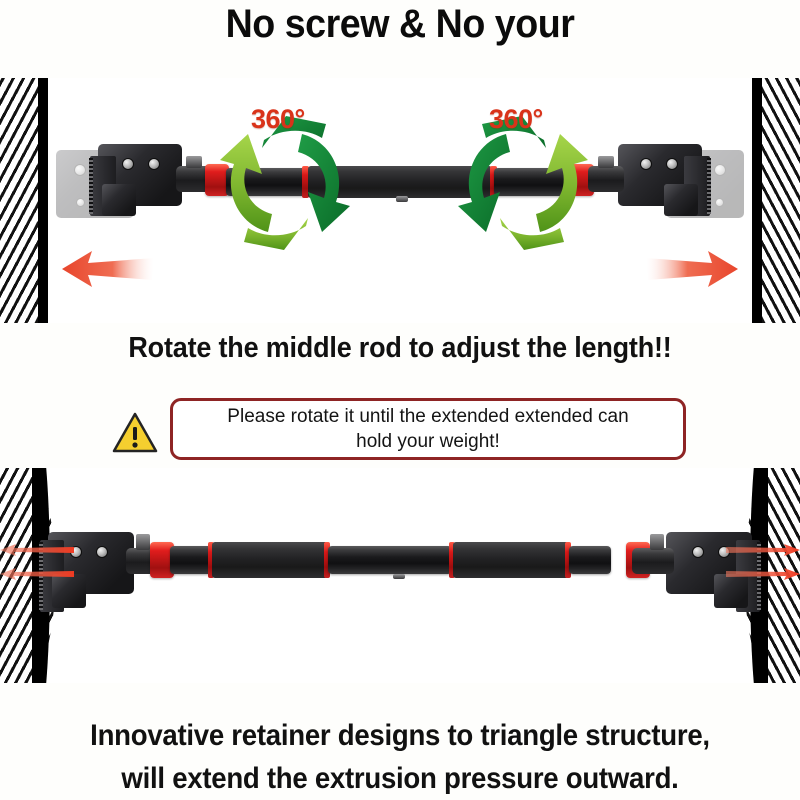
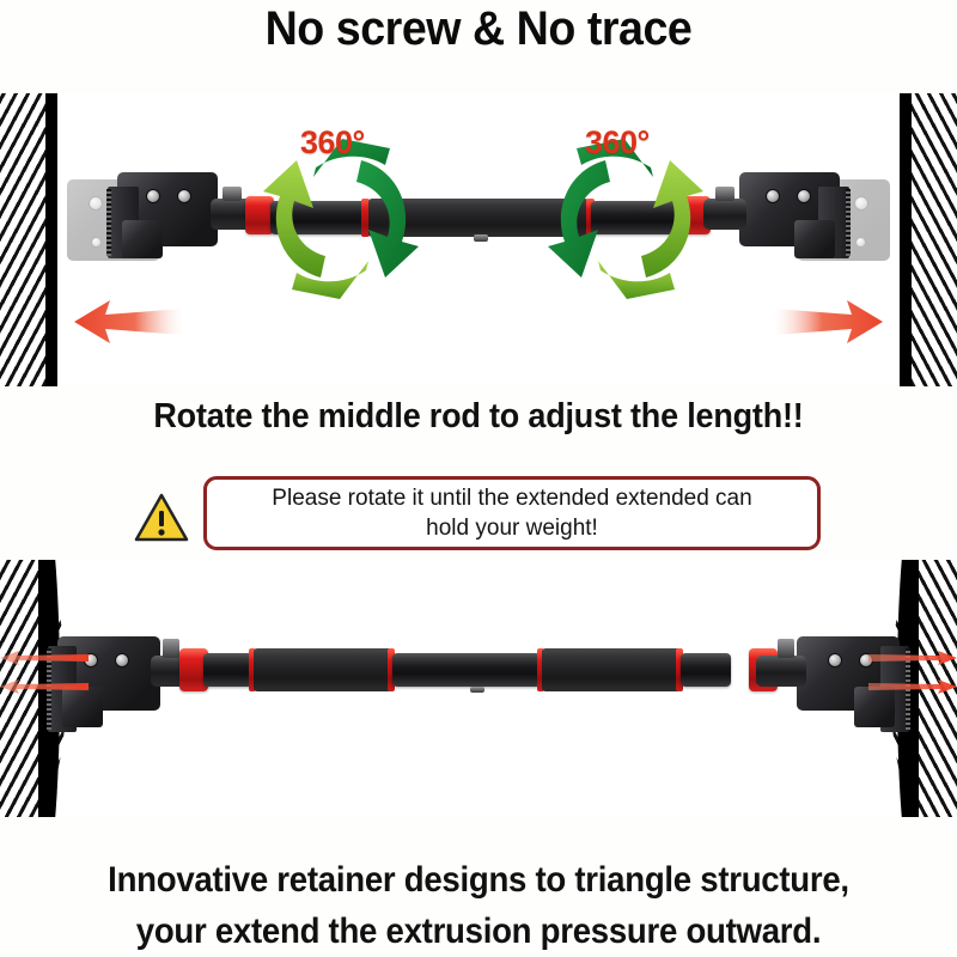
- No screw & No your
+ No screw & No trace
  360°
  360°
  Rotate the middle rod to adjust the length!!
  Please rotate it until the extended extended can
  hold your weight!
  Innovative retainer designs to triangle structure,
- will extend the extrusion pressure outward.
+ your extend the extrusion pressure outward.
